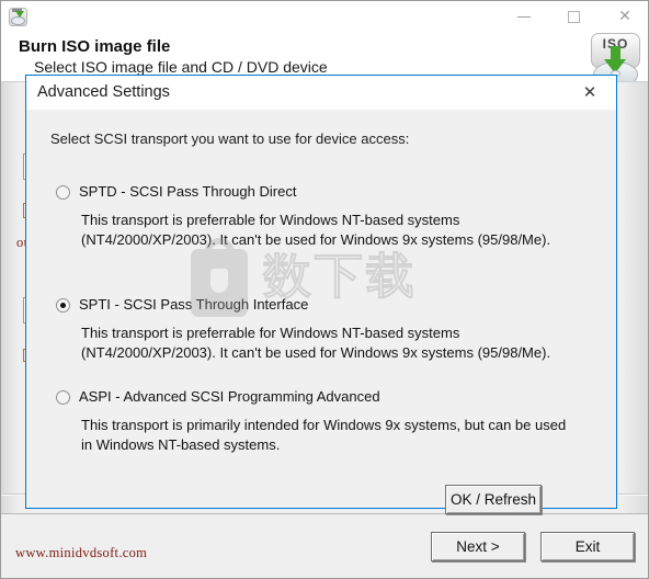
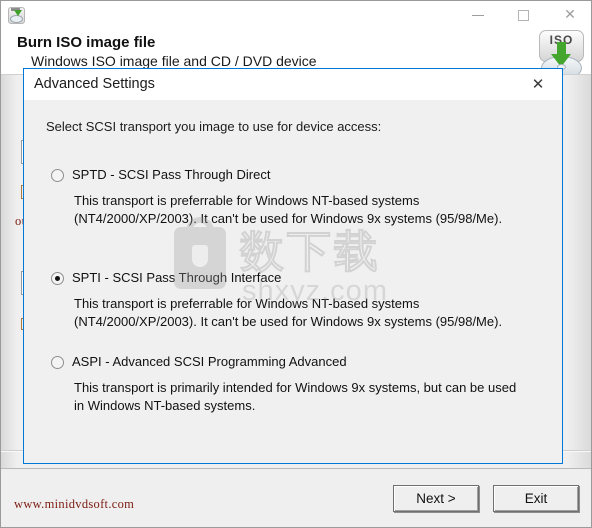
  ✕
  Burn ISO image file
- Select ISO image file and CD / DVD device
+ Windows ISO image file and CD / DVD device
  ISO
  www.minidvdsoft.com
  Next >
  Exit
  Advanced Settings
  ✕
- Select SCSI transport you want to use for device access:
+ Select SCSI transport you image to use for device access:
  SPTD - SCSI Pass Through Direct
  This transport is preferrable for Windows NT-based systems (NT4/2000/XP/2003). It can't be used for Windows 9x systems (95/98/Me).
  SPTI - SCSI Pass Through Interface
  This transport is preferrable for Windows NT-based systems (NT4/2000/XP/2003). It can't be used for Windows 9x systems (95/98/Me).
  ASPI - Advanced SCSI Programming Advanced
  This transport is primarily intended for Windows 9x systems, but can be used in Windows NT-based systems.
- OK / Refresh
  数下载
+ shxyz.com
